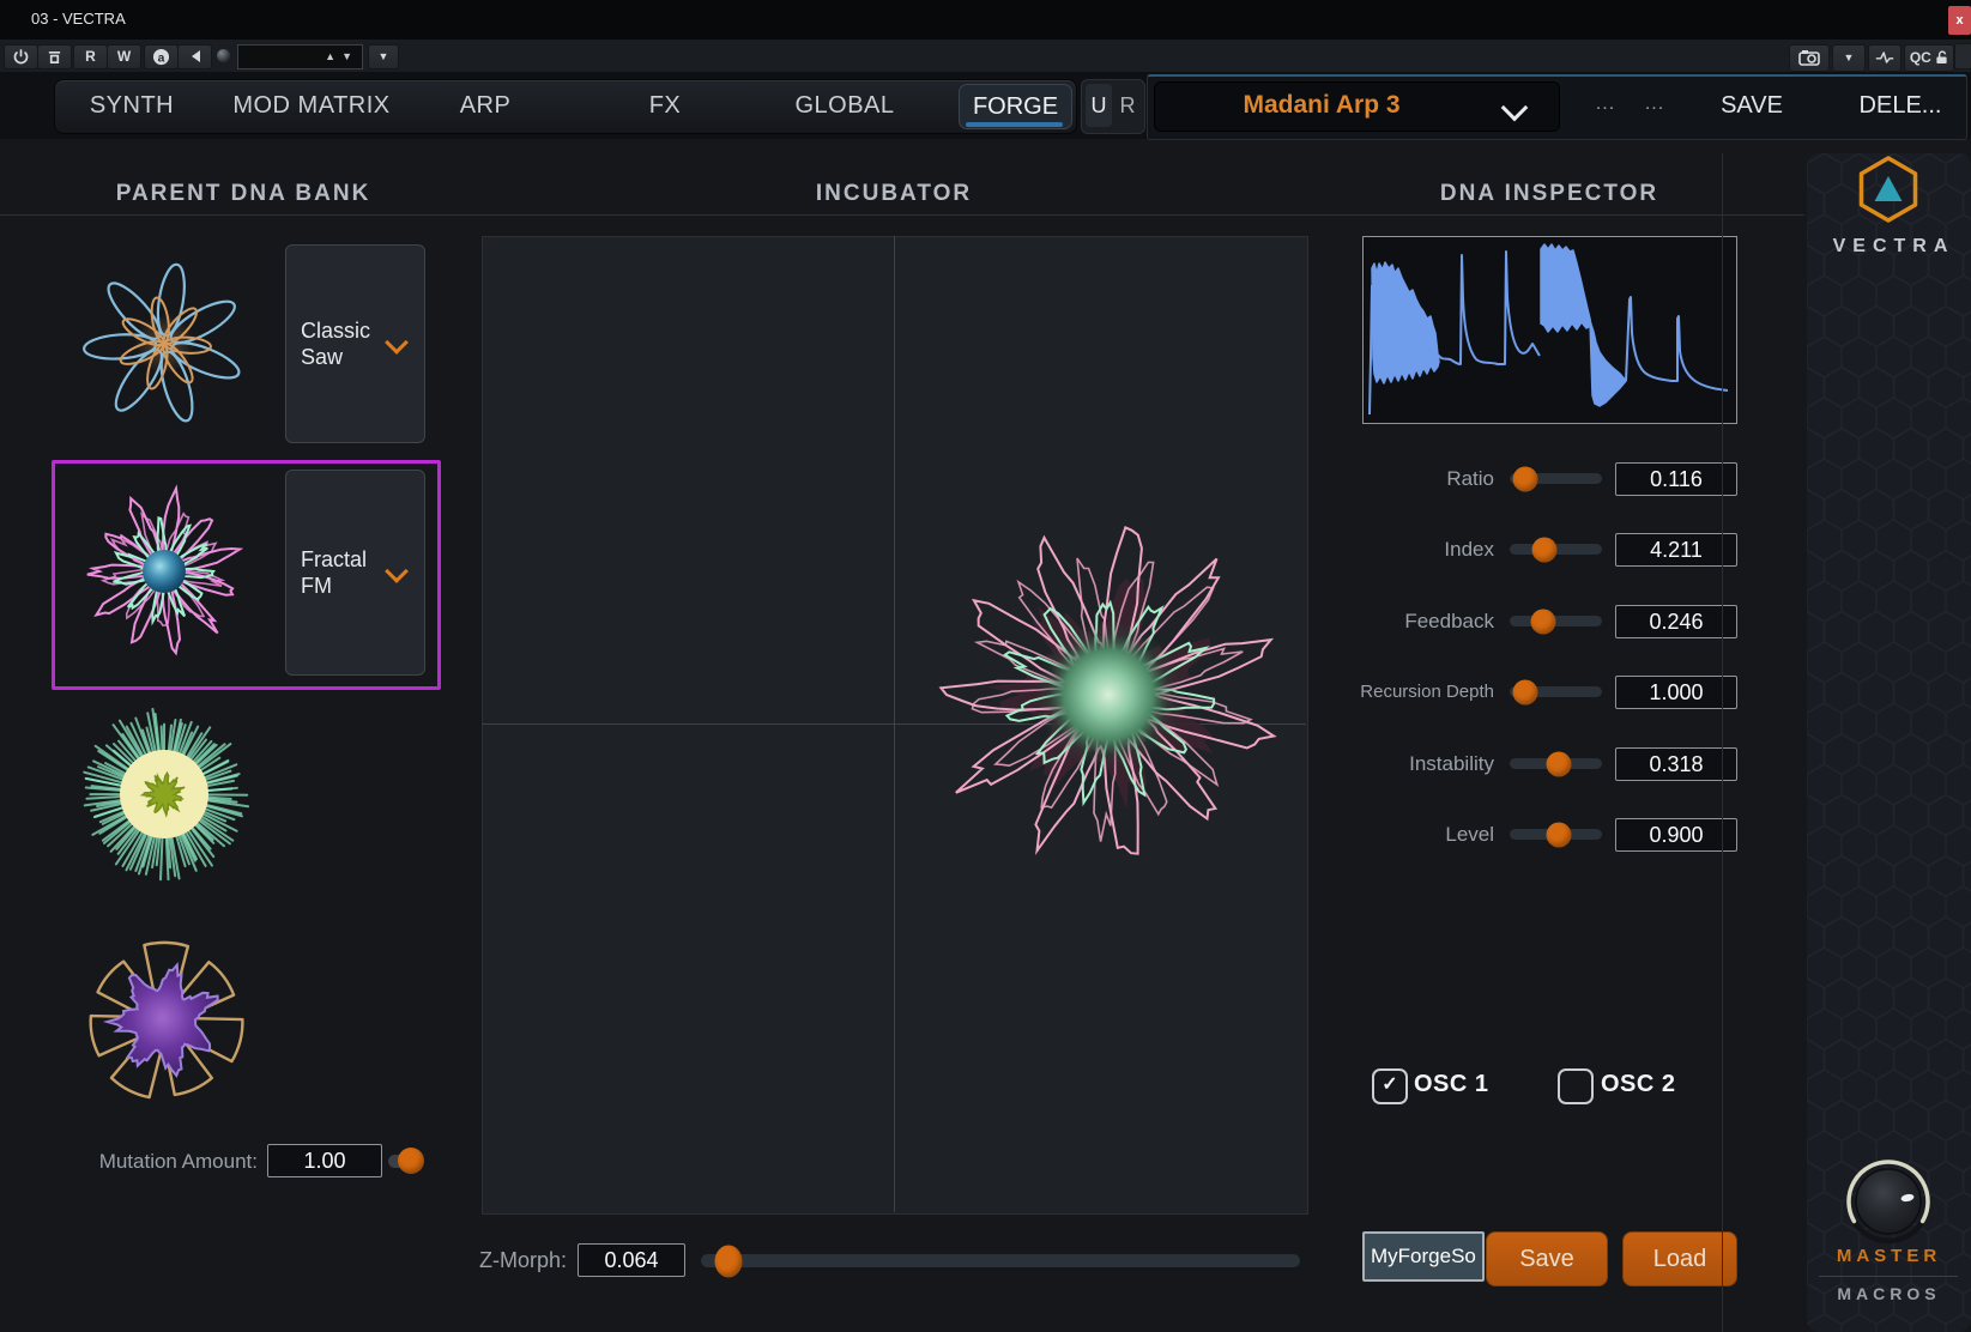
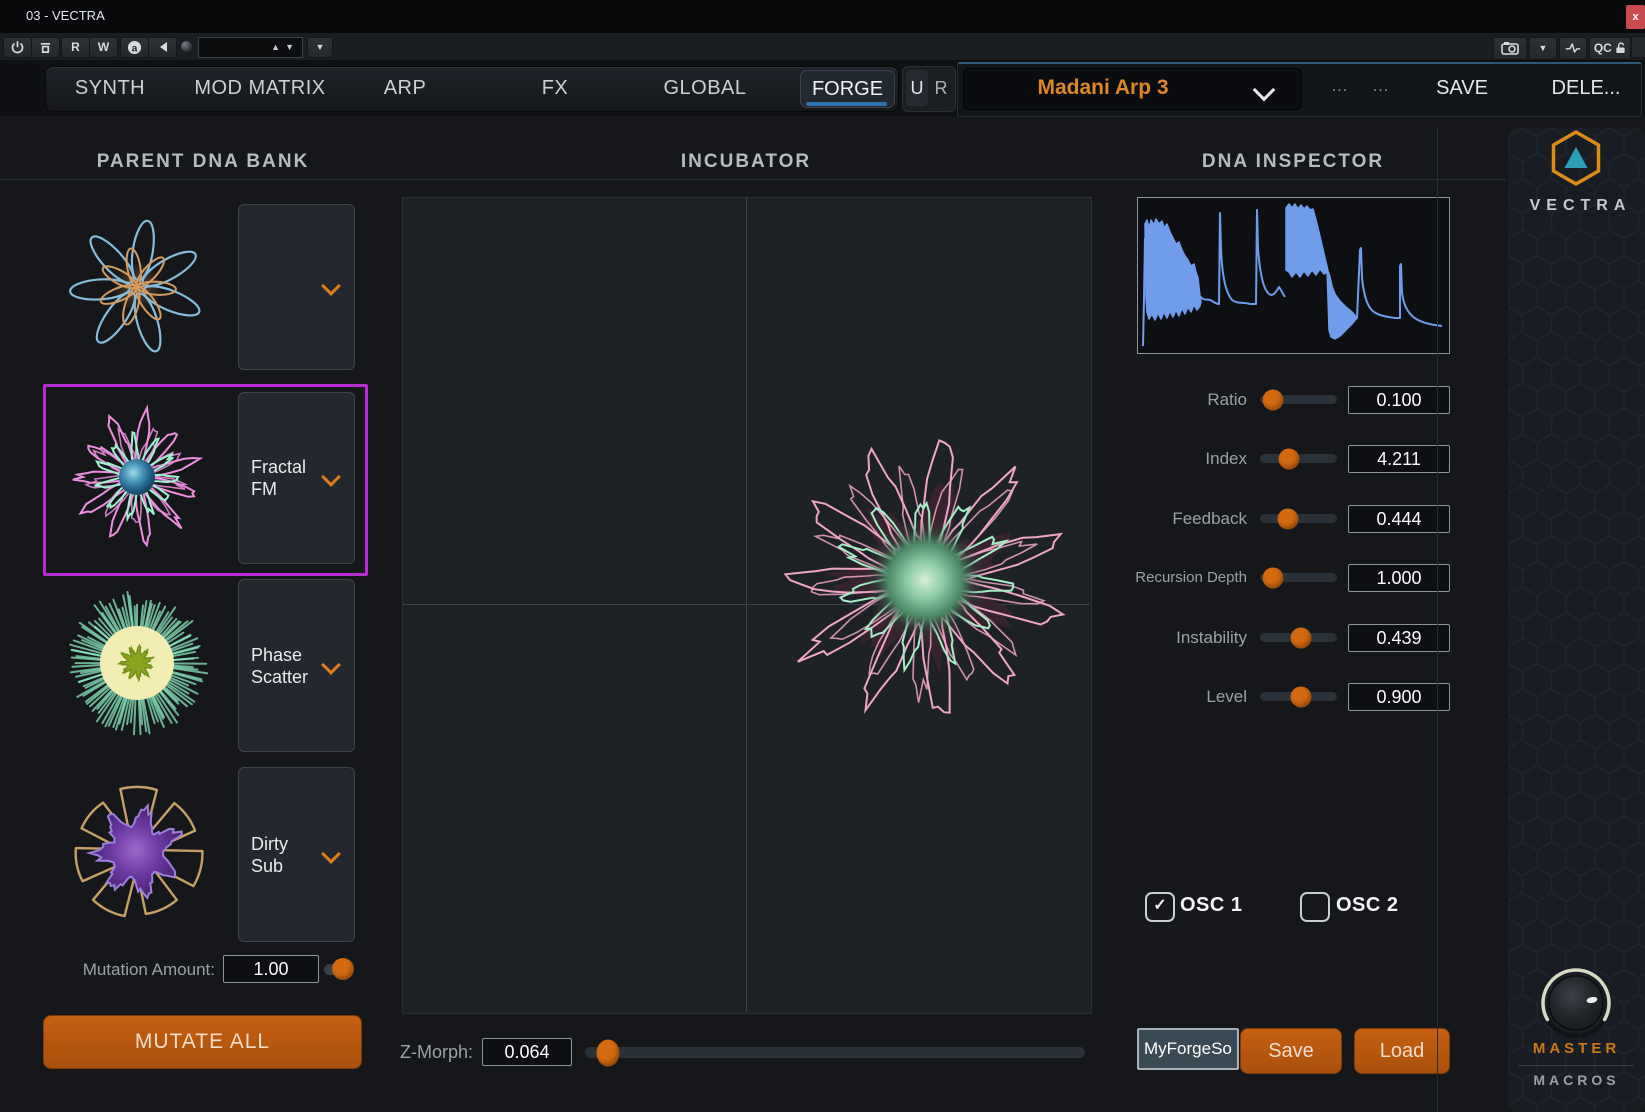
  03 - VECTRA
  x
  R
  W
  a
  ▲
  ▼
  ▼
  ▼
  QC
  SYNTH
  MOD MATRIX
  ARP
  FX
  GLOBAL
  FORGE
  U
  R
  Madani Arp 3
  ...
  ...
  SAVE
  DELE...
  PARENT DNA BANK
  INCUBATOR
  DNA INSPECTOR
- Classic Saw
  Fractal FM
+ Phase Scatter
+ Dirty Sub
  Mutation Amount:
  1.00
+ MUTATE ALL
  Z-Morph:
  0.064
  Ratio
- 0.116
+ 0.100
  Index
  4.211
  Feedback
- 0.246
+ 0.444
  Recursion Depth
  1.000
  Instability
- 0.318
+ 0.439
  Level
  0.900
  ✓
  OSC 1
  OSC 2
  MyForgeSo
  Save
  Load
  VECTRA
  MASTER
  MACROS
